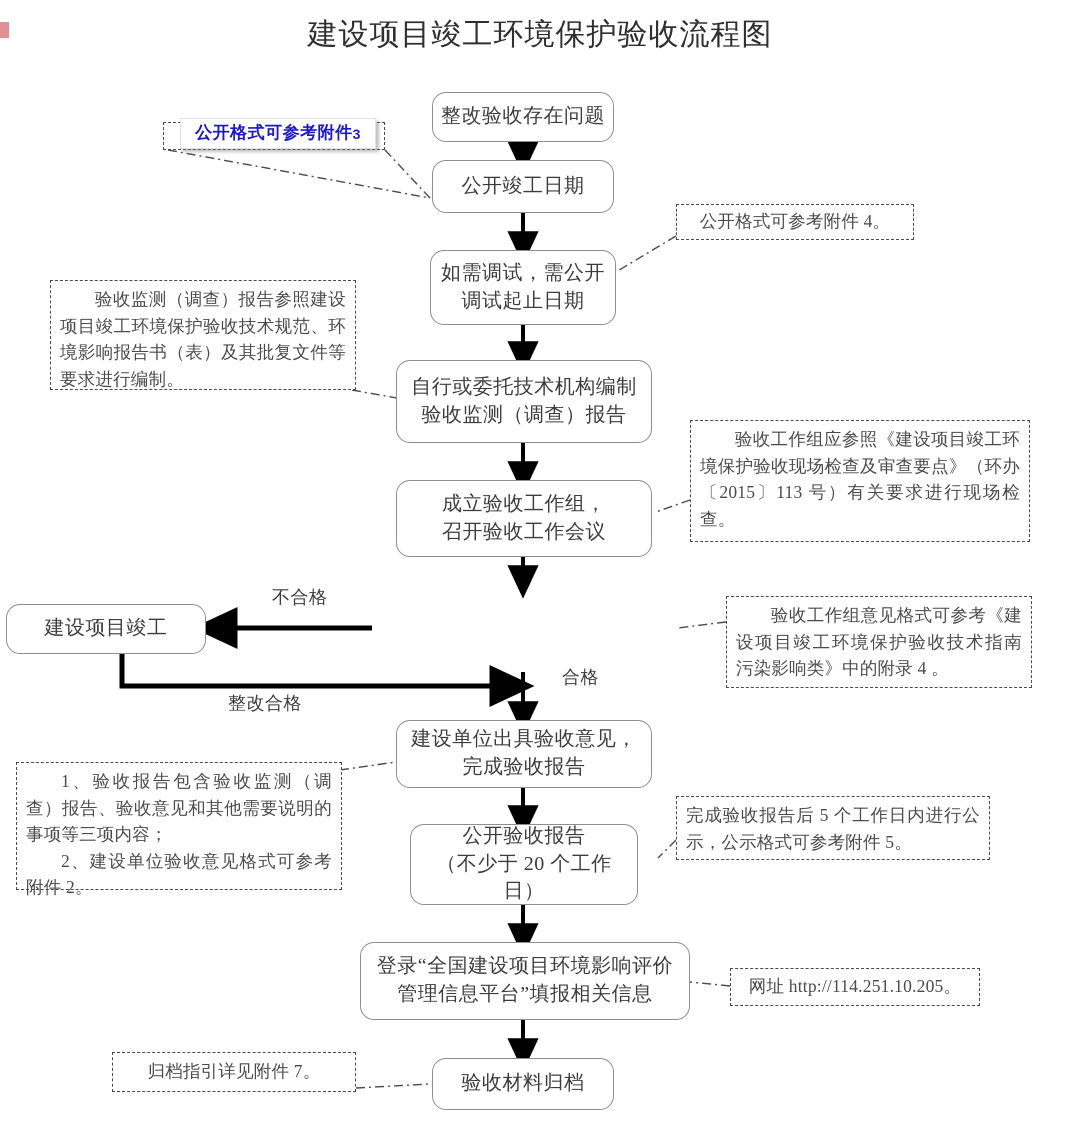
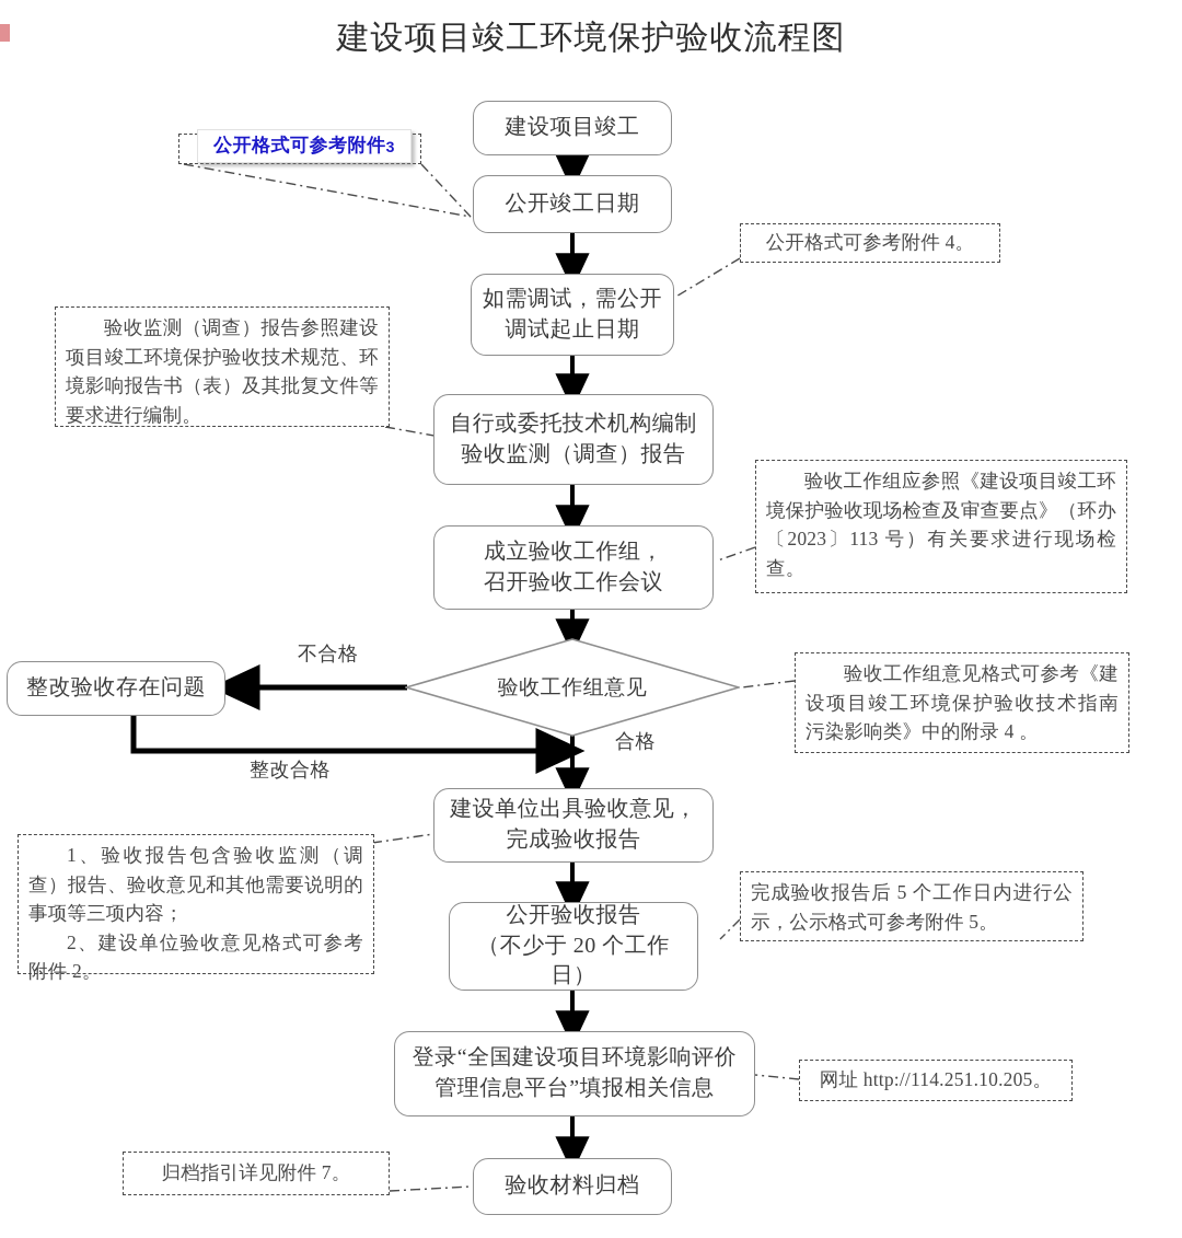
  建设项目竣工环境保护验收流程图
- 整改验收存在问题
+ 建设项目竣工
  公开竣工日期
  如需调试，需公开
  调试起止日期
  自行或委托技术机构编制
  验收监测（调查）报告
  成立验收工作组，
  召开验收工作会议
+ 验收工作组意见
- 建设项目竣工
+ 整改验收存在问题
  建设单位出具验收意见，
  完成验收报告
  公开验收报告
  （不少于 20 个工作日）
  登录“全国建设项目环境影响评价
  管理信息平台”填报相关信息
  验收材料归档
  不合格
  合格
  整改合格
  公开格式可参考附件
  3
  公开格式可参考附件 4。
  验收监测（调查）报告参照建设项目竣工环境保护验收技术规范、环境影响报告书（表）及其批复文件等要求进行编制。
- 验收工作组应参照《建设项目竣工环境保护验收现场检查及审查要点》（环办〔2015〕113 号）有关要求进行现场检查。
+ 验收工作组应参照《建设项目竣工环境保护验收现场检查及审查要点》（环办〔2023〕113 号）有关要求进行现场检查。
  验收工作组意见格式可参考《建设项目竣工环境保护验收技术指南 污染影响类》中的附录 4 。
  1、验收报告包含验收监测（调查）报告、验收意见和其他需要说明的事项等三项内容；
  2、建设单位验收意见格式可参考附件 2。
  完成验收报告后 5 个工作日内进行公示，公示格式可参考附件 5。
  网址 http://114.251.10.205。
  归档指引详见附件 7。
